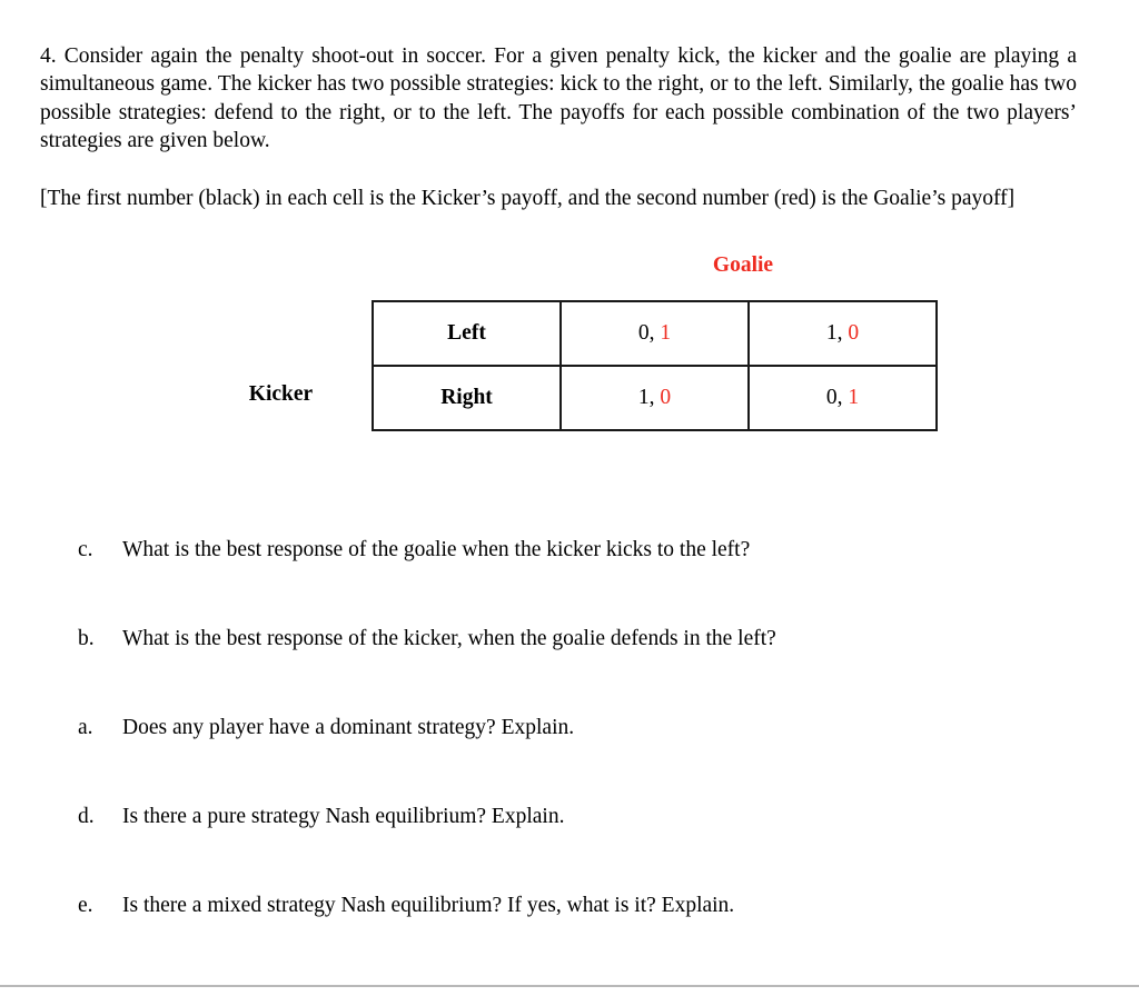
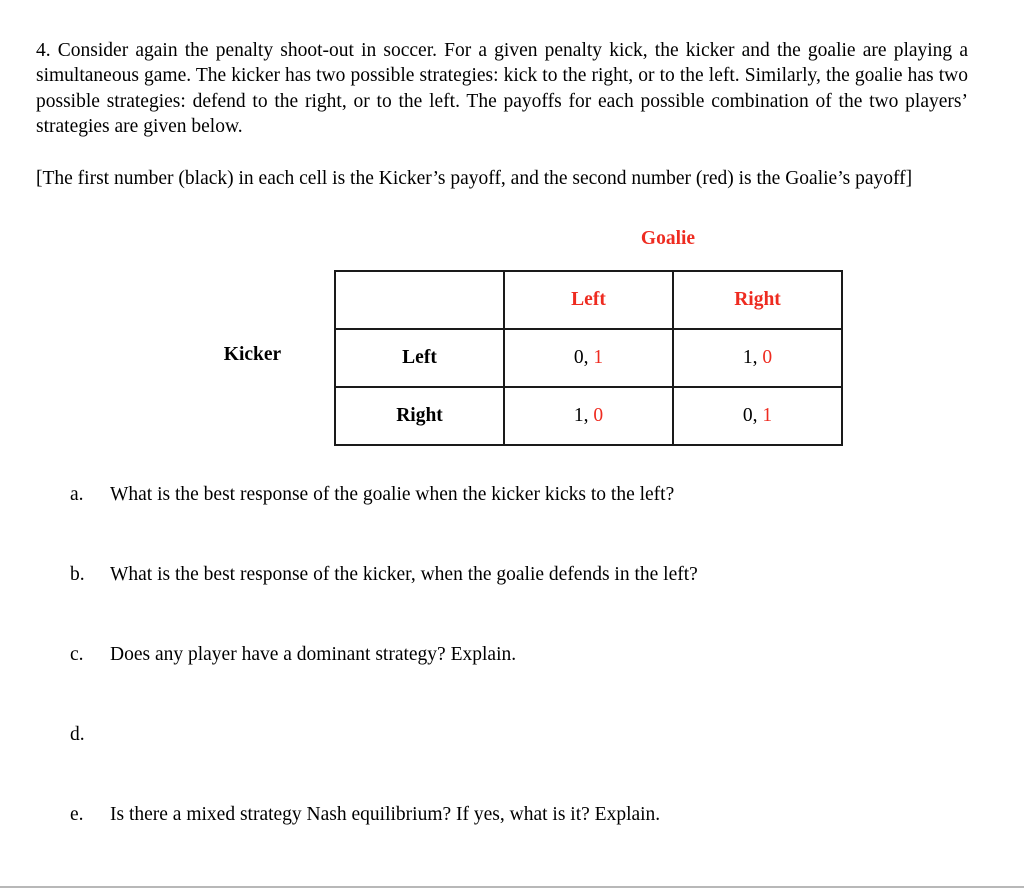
  4. Consider again the penalty shoot-out in soccer. For a given penalty kick, the kicker and the goalie are playing a simultaneous game. The kicker has two possible strategies: kick to the right, or to the left. Similarly, the goalie has two possible strategies: defend to the right, or to the left. The payoffs for each possible combination of the two players’ strategies are given below.
  [The first number (black) in each cell is the Kicker’s payoff, and the second number (red) is the Goalie’s payoff]
  Goalie
  Kicker
+ 	Left	Right
  Left	0, 1	1, 0
  Right	1, 0	0, 1
- c.
+ a.
  What is the best response of the goalie when the kicker kicks to the left?
  b.
  What is the best response of the kicker, when the goalie defends in the left?
- a.
+ c.
  Does any player have a dominant strategy? Explain.
  d.
- Is there a pure strategy Nash equilibrium? Explain.
  e.
  Is there a mixed strategy Nash equilibrium? If yes, what is it? Explain.
